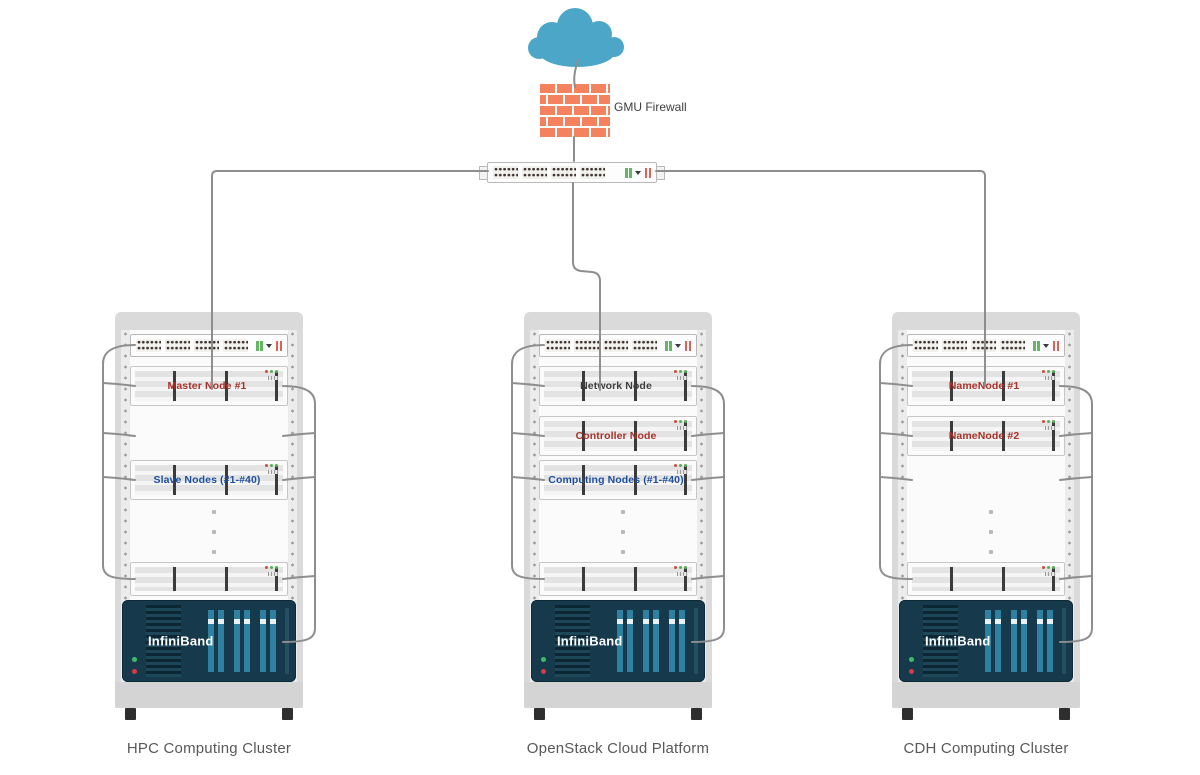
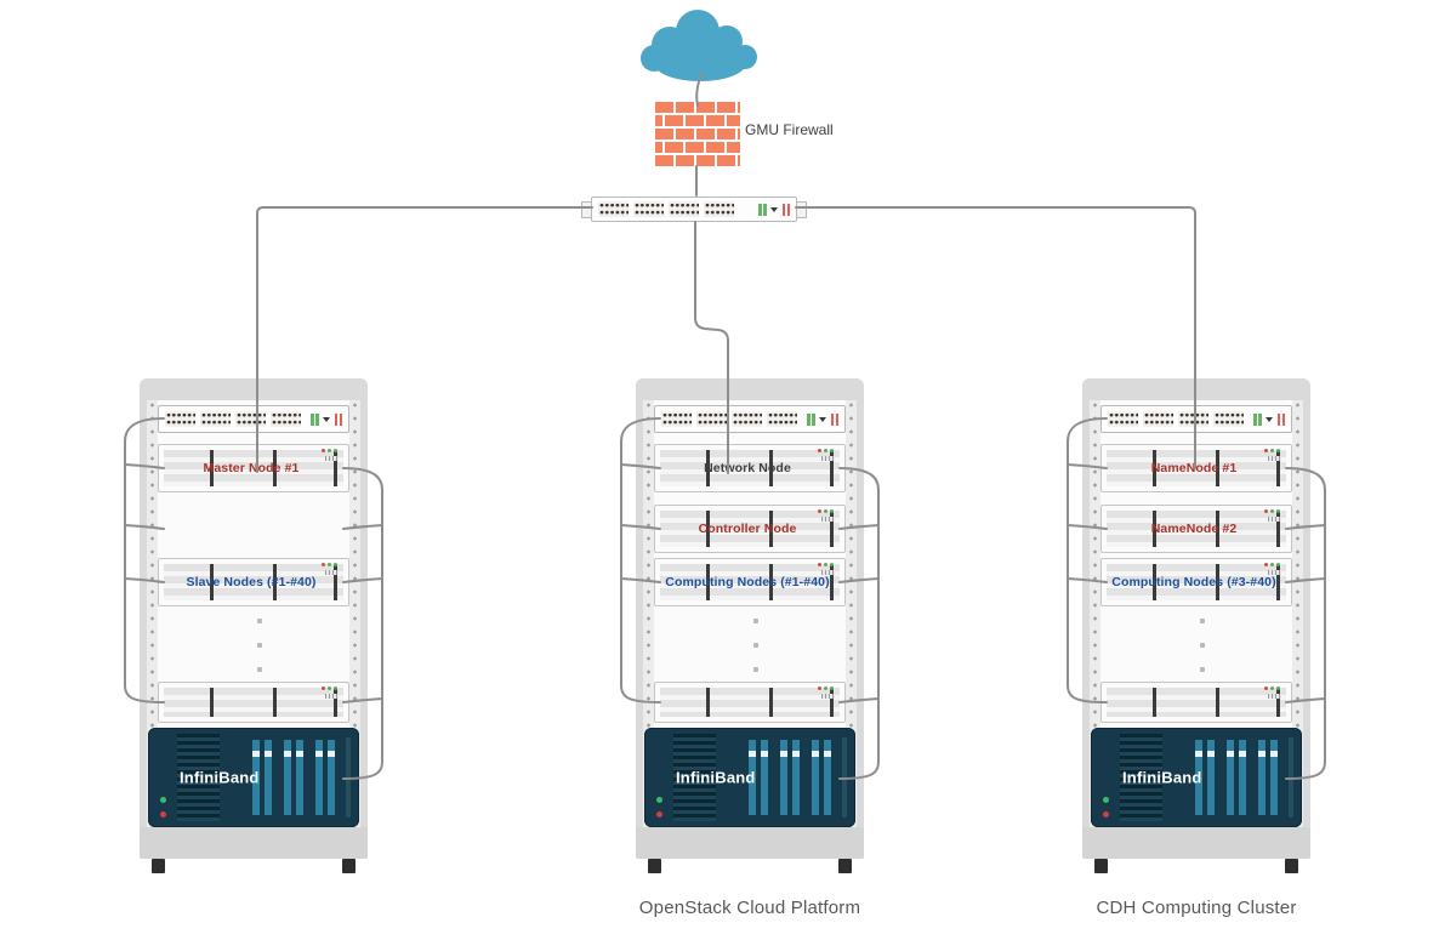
  GMU Firewall
  Master Node #1
  Slave Nodes (#1-#40)
  InfiniBand
- HPC Computing Cluster
  Network Node
  Controller Node
  Computing Nodes (#1-#40)
  InfiniBand
  OpenStack Cloud Platform
  NameNode #1
  NameNode #2
+ Computing Nodes (#3-#40)
  InfiniBand
  CDH Computing Cluster
